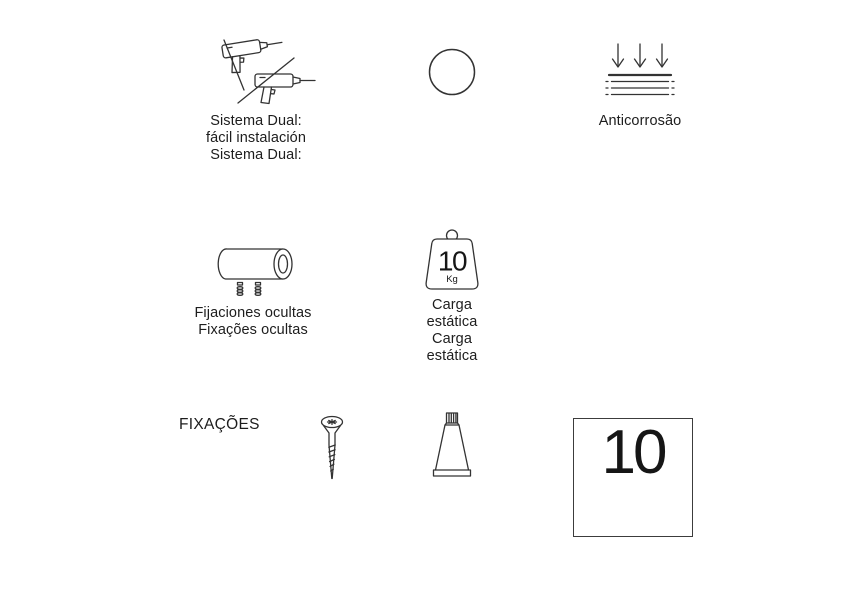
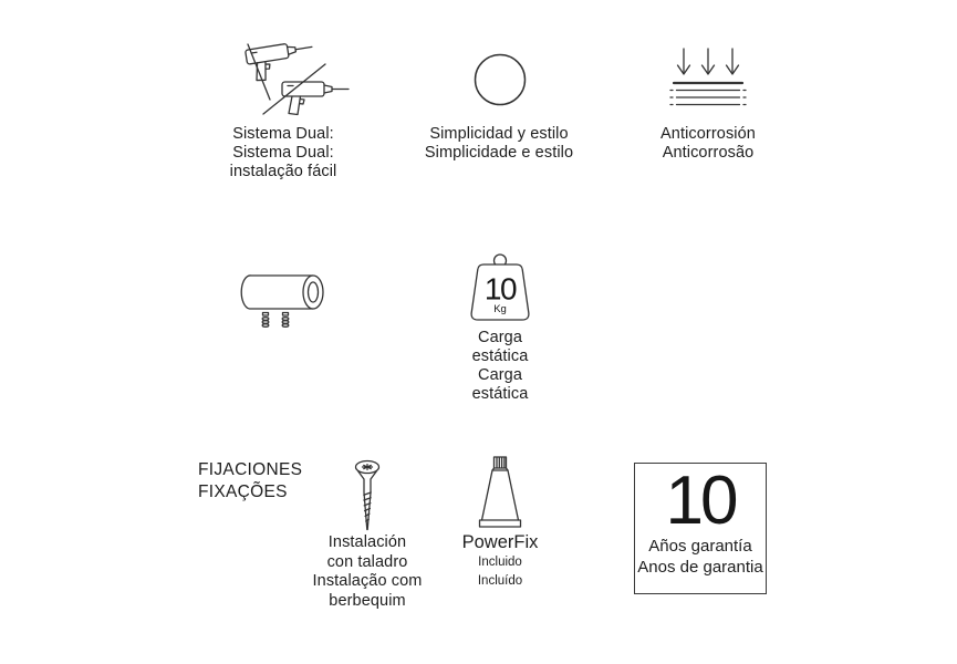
  Sistema Dual:
- fácil instalación
  Sistema Dual:
+ instalação fácil
+ Simplicidad y estilo
+ Simplicidade e estilo
+ Anticorrosión
  Anticorrosão
- Fijaciones ocultas
- Fixações ocultas
  10
  Kg
  Carga
  estática
  Carga
  estática
+ FIJACIONES
  FIXAÇÕES
+ Instalación
+ con taladro
+ Instalação com
+ berbequim
+ PowerFix
+ Incluido
+ Incluído
  10
+ Años garantía
+ Anos de garantia
